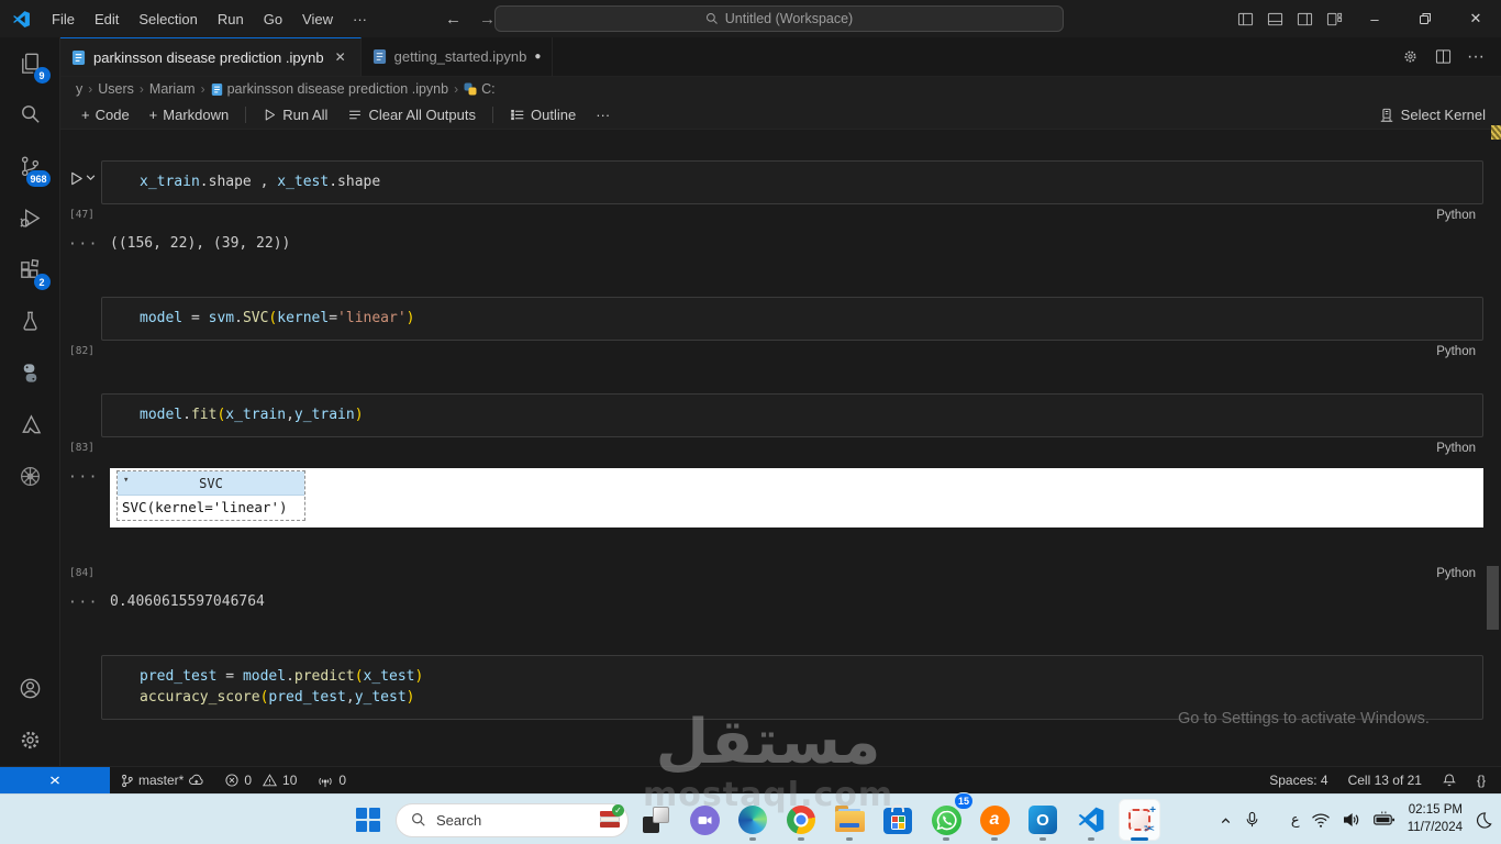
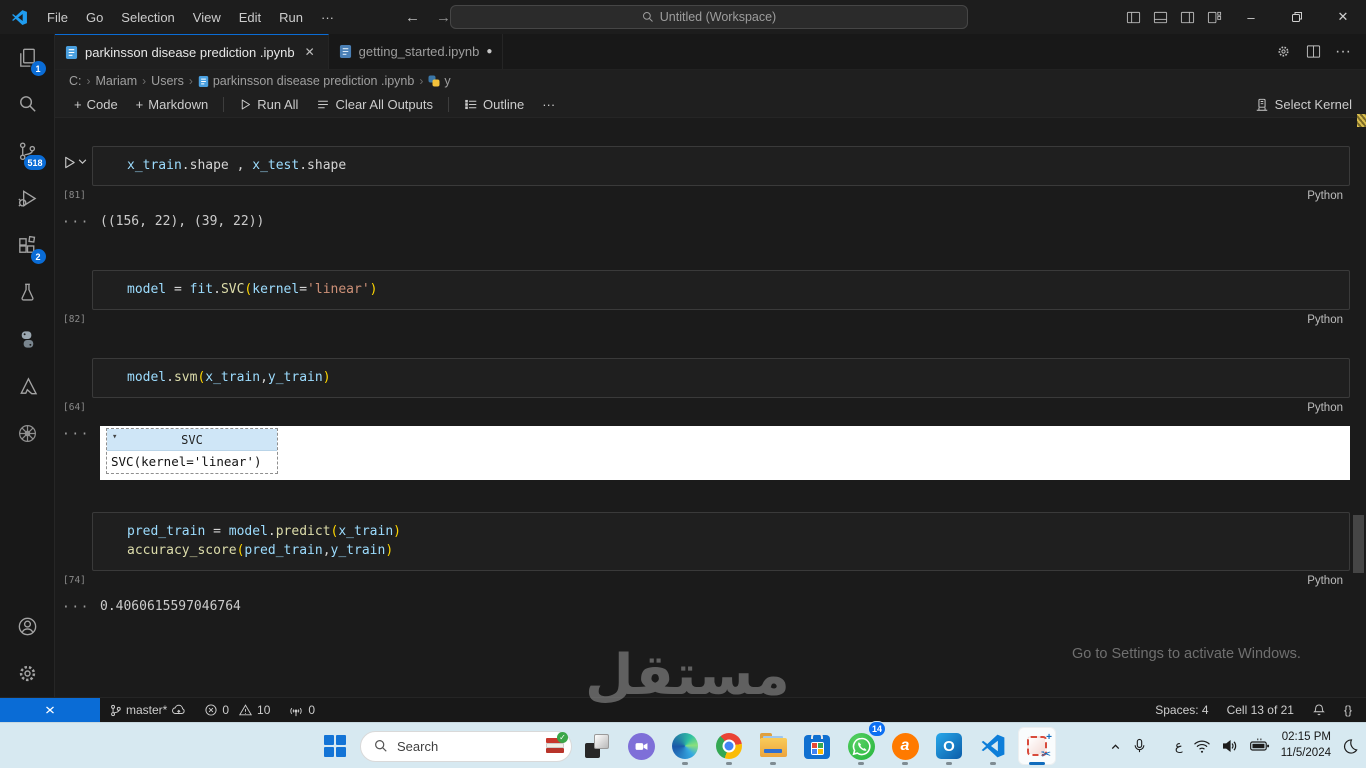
  File
- Edit
+ Go
  Selection
- Run
+ View
- Go
+ Edit
- View
+ Run
  ···
  ←
  →
  Untitled (Workspace)
  –
  ✕
- 9
+ 1
- 968
+ 518
  2
  parkinsson disease prediction .ipynb
  ✕
  getting_started.ipynb
  ●
  ···
- y
+ C:
  ›
- Users
+ Mariam
  ›
- Mariam
+ Users
  ›
  parkinsson disease prediction .ipynb
  ›
- C:
+ y
  +
  Code
  +
  Markdown
  Run All
  Clear All Outputs
  Outline
  ···
  Select Kernel
  x_train.shape , x_test.shape
- [47]
+ [81]
  Python
  ···
  ((156, 22), (39, 22))
- model = svm.SVC(kernel='linear')
+ model = fit.SVC(kernel='linear')
  [82]
  Python
- model.fit(x_train,y_train)
+ model.svm(x_train,y_train)
- [83]
+ [64]
  Python
  ···
  ▾
  SVC
  SVC(kernel='linear')
+ pred_train = model.predict(x_train)
+ accuracy_score(pred_train,y_train)
- [84]
+ [74]
  Python
  ···
  0.4060615597046764
- pred_test = model.predict(x_test)
- accuracy_score(pred_test,y_test)
  Go to Settings to activate Windows.
  مستقل
- mostaql.com
  master*
  0
  10
  0
  Spaces: 4
  Cell 13 of 21
  {}
  Search
  ✓
- 15
+ 14
  a
  O
  ✂
  +
  ع
  02:15 PM
- 11/7/2024
+ 11/5/2024
